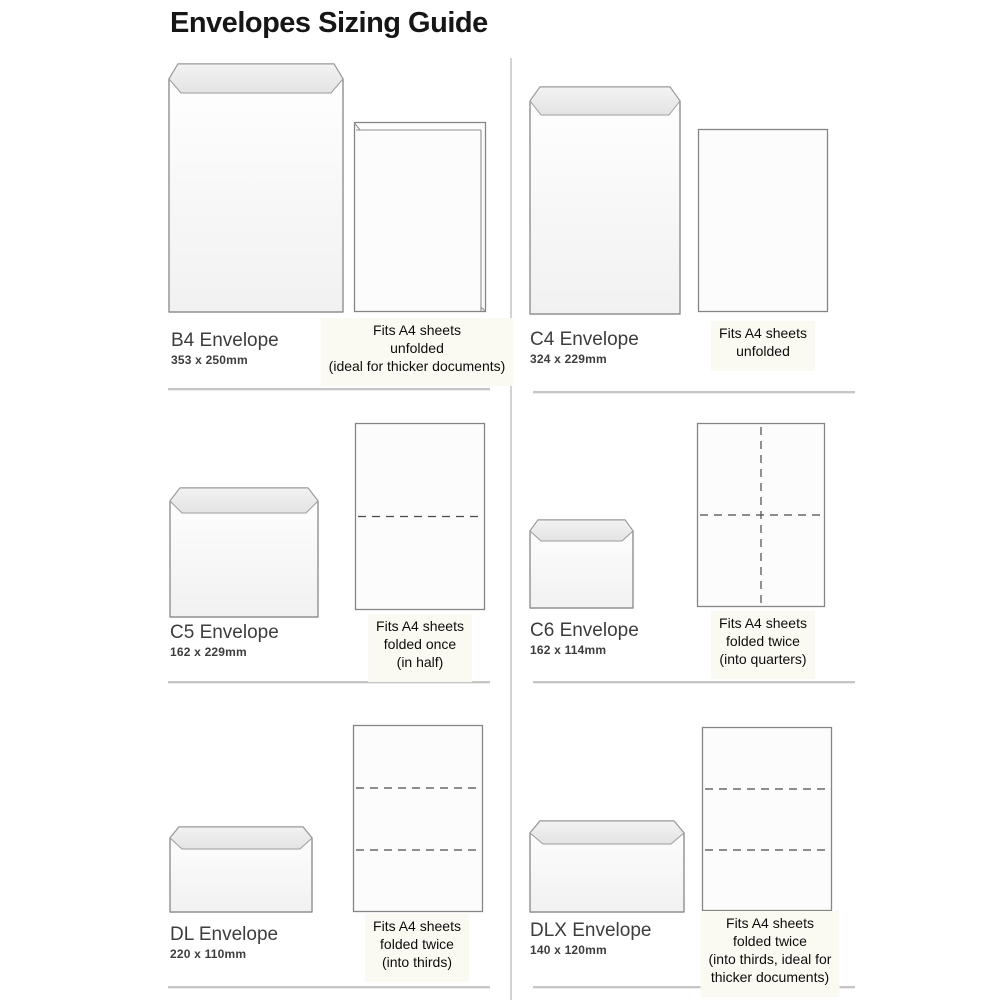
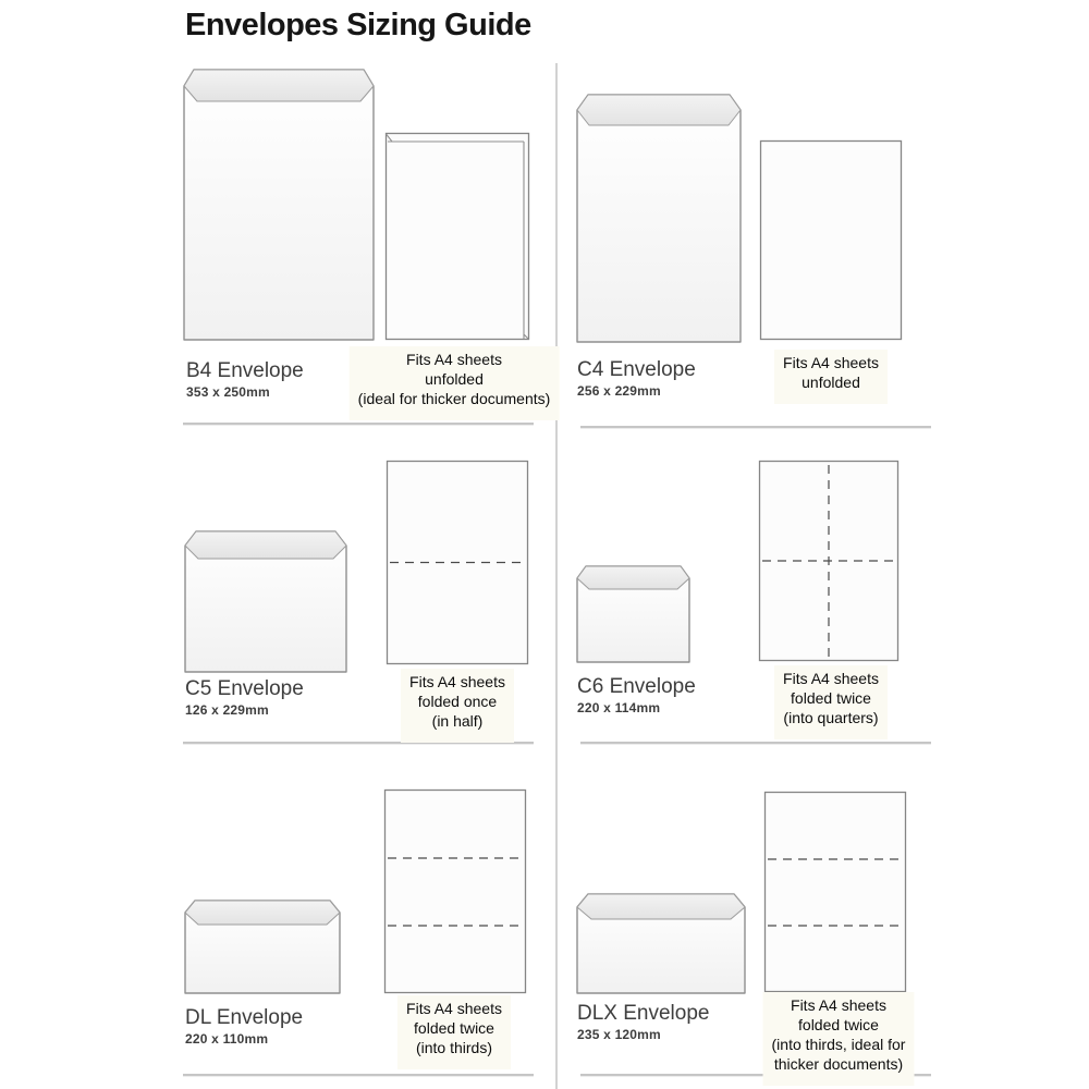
  Envelopes Sizing Guide
  B4 Envelope
  353 x 250mm
  Fits A4 sheets
  unfolded
  (ideal for thicker documents)
  C4 Envelope
- 324 x 229mm
+ 256 x 229mm
  Fits A4 sheets
  unfolded
  C5 Envelope
- 162 x 229mm
+ 126 x 229mm
  Fits A4 sheets
  folded once
  (in half)
  C6 Envelope
- 162 x 114mm
+ 220 x 114mm
  Fits A4 sheets
  folded twice
  (into quarters)
  DL Envelope
  220 x 110mm
  Fits A4 sheets
  folded twice
  (into thirds)
  DLX Envelope
- 140 x 120mm
+ 235 x 120mm
  Fits A4 sheets
  folded twice
  (into thirds, ideal for
  thicker documents)
